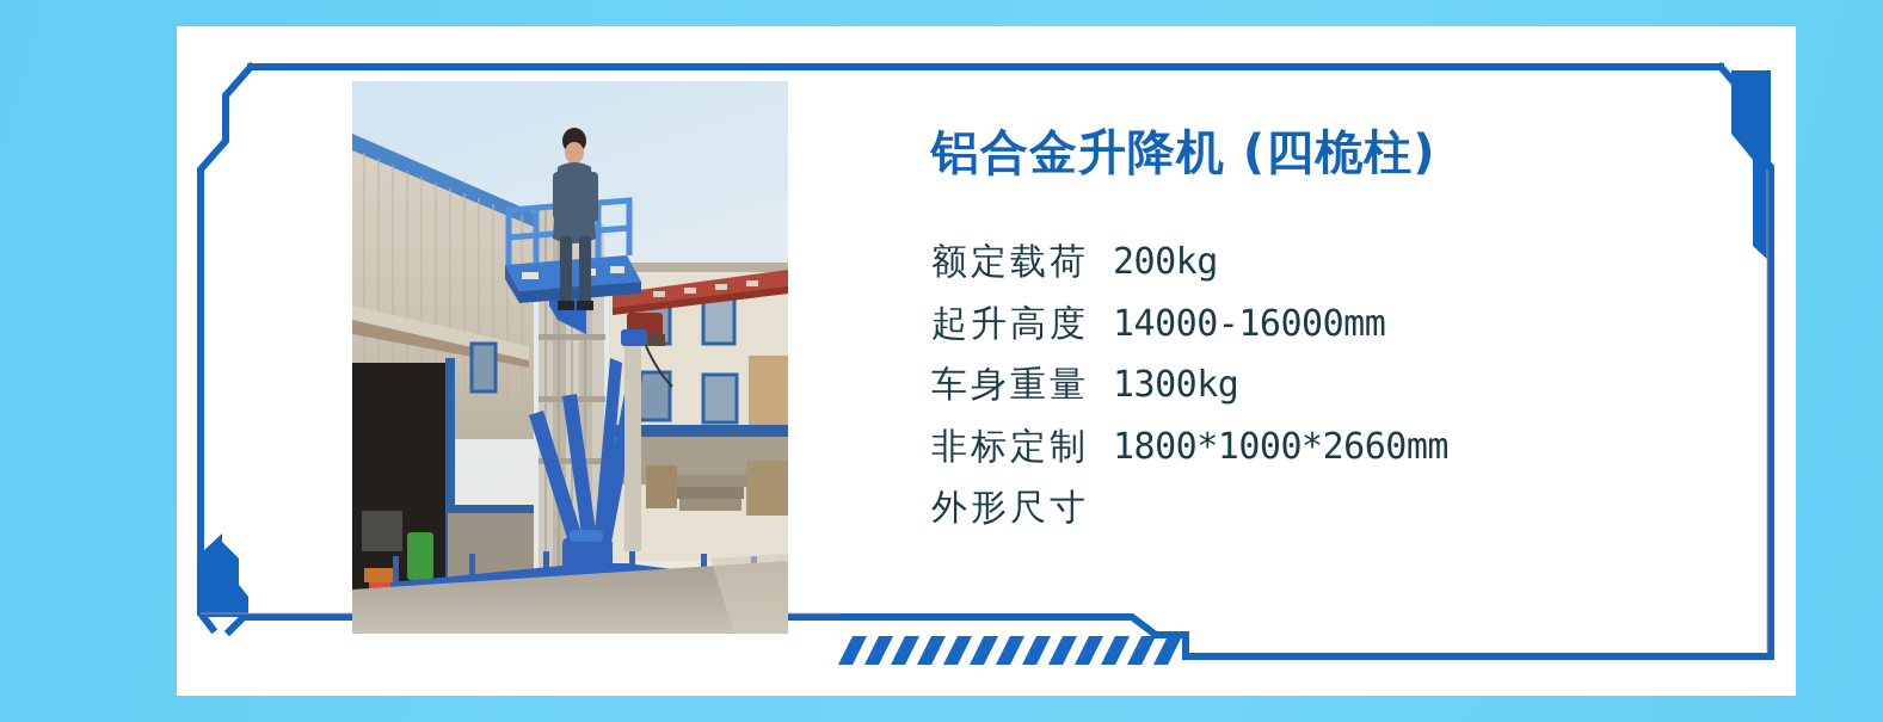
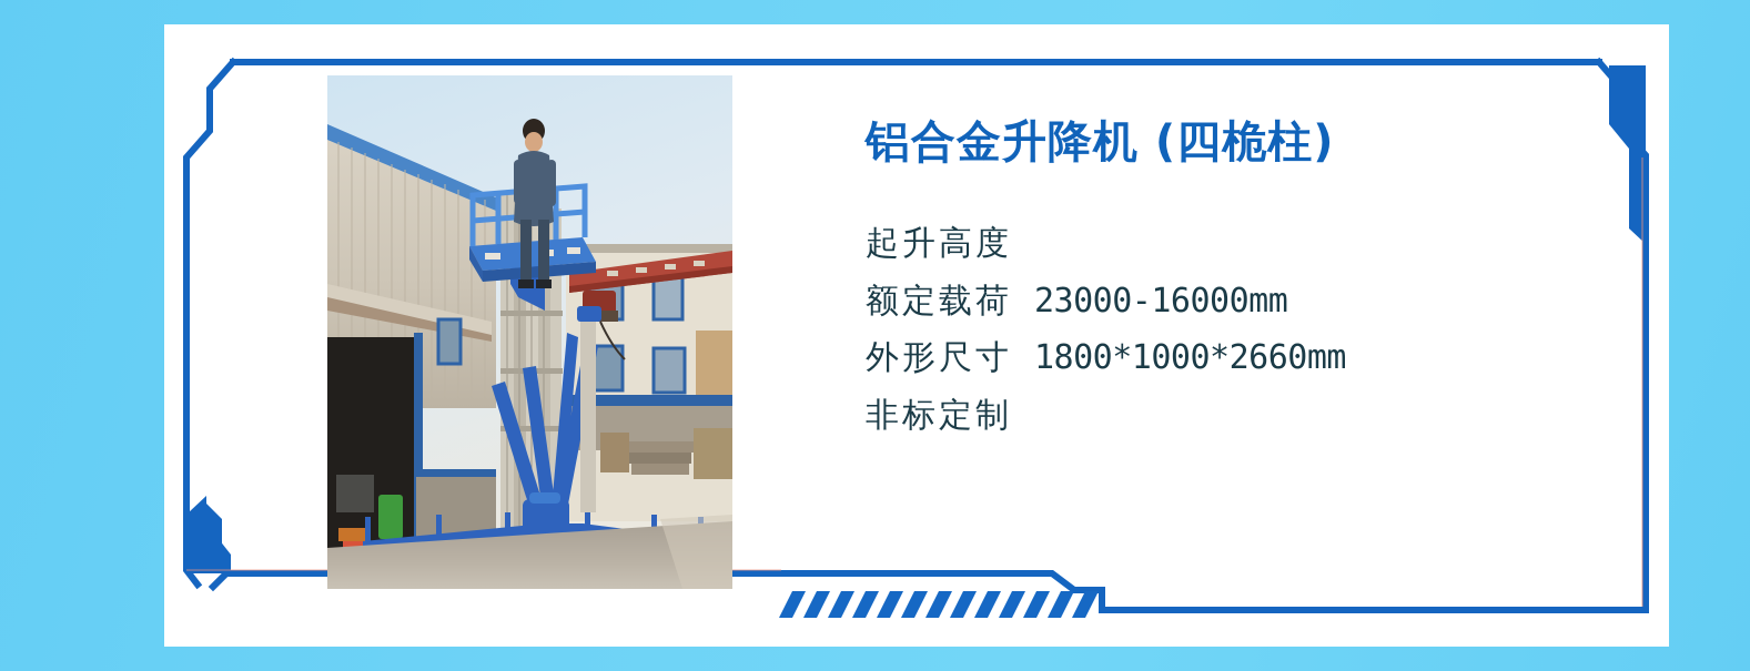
  铝合金升降机 (四桅柱)
- 额定载荷
+ 起升高度
- 200kg
- 起升高度
+ 额定载荷
- 14000-16000mm
+ 23000-16000mm
- 车身重量
- 1300kg
- 非标定制
+ 外形尺寸
  1800*1000*2660mm
- 外形尺寸
+ 非标定制
